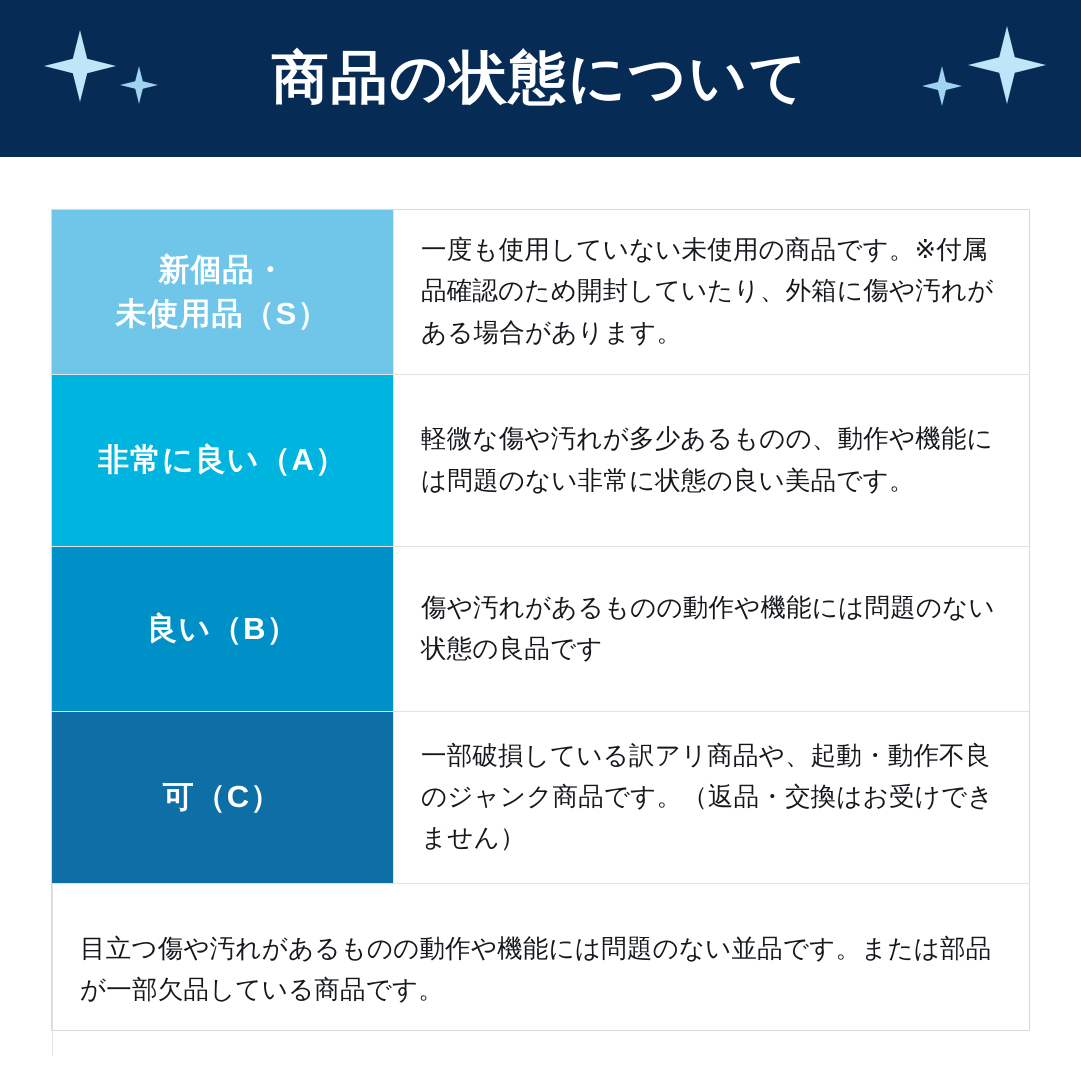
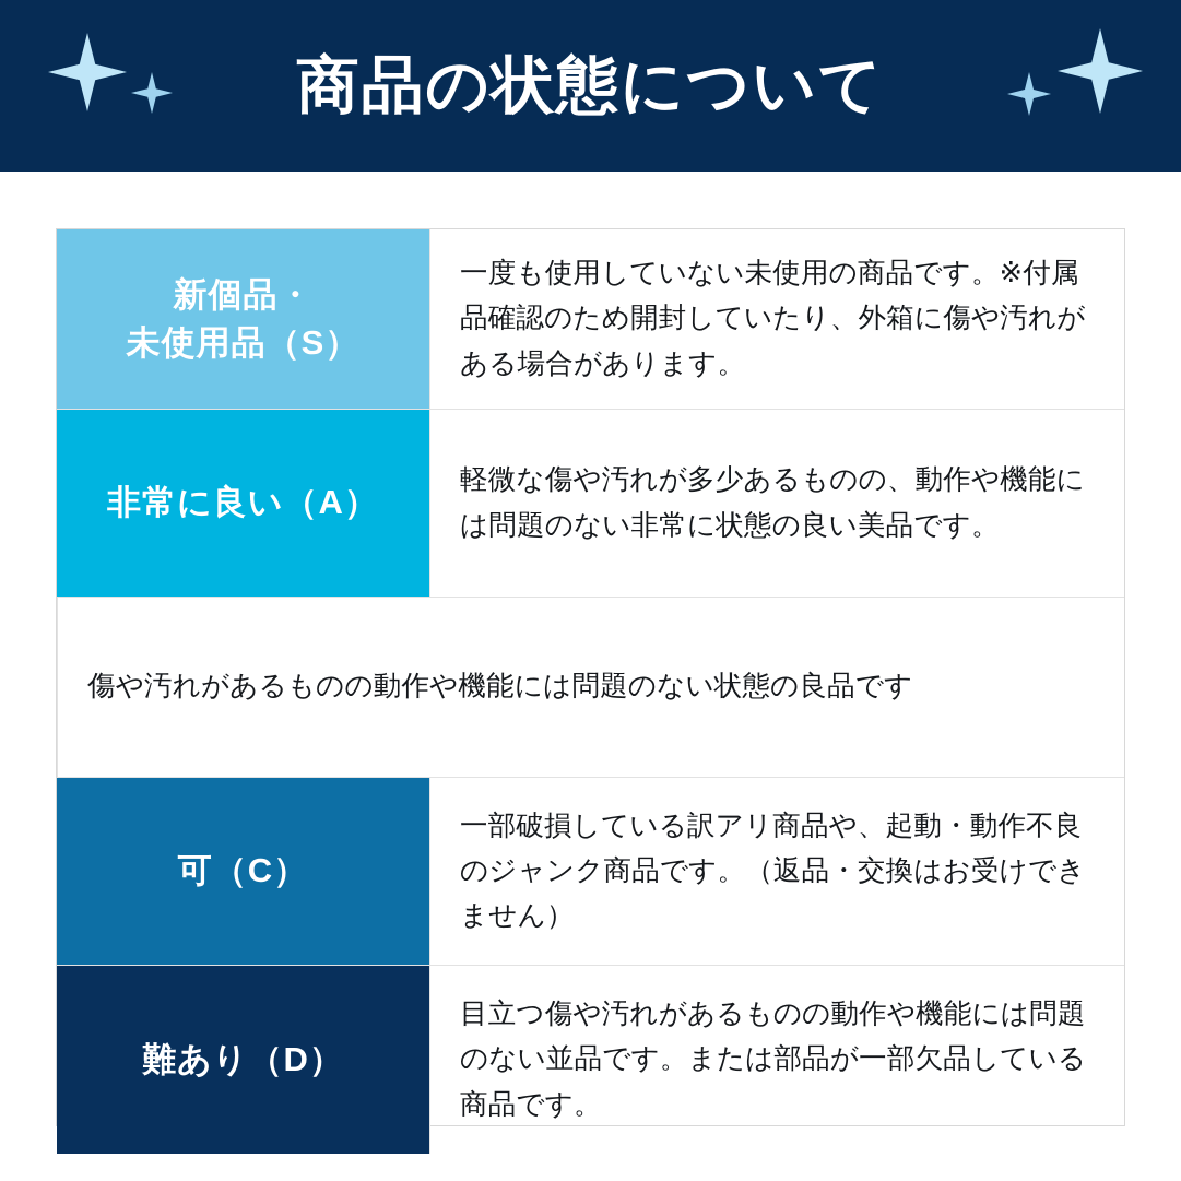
  商品の状態について
  新個品・
  未使用品（S）
  一度も使用していない未使用の商品です。※付属品確認のため開封していたり、外箱に傷や汚れがある場合があります。
  非常に良い（A）
  軽微な傷や汚れが多少あるものの、動作や機能には問題のない非常に状態の良い美品です。
- 良い（B）
  傷や汚れがあるものの動作や機能には問題のない状態の良品です
  可（C）
  一部破損している訳アリ商品や、起動・動作不良のジャンク商品です。（返品・交換はお受けできません）
+ 難あり（D）
  目立つ傷や汚れがあるものの動作や機能には問題のない並品です。または部品が一部欠品している商品です。
